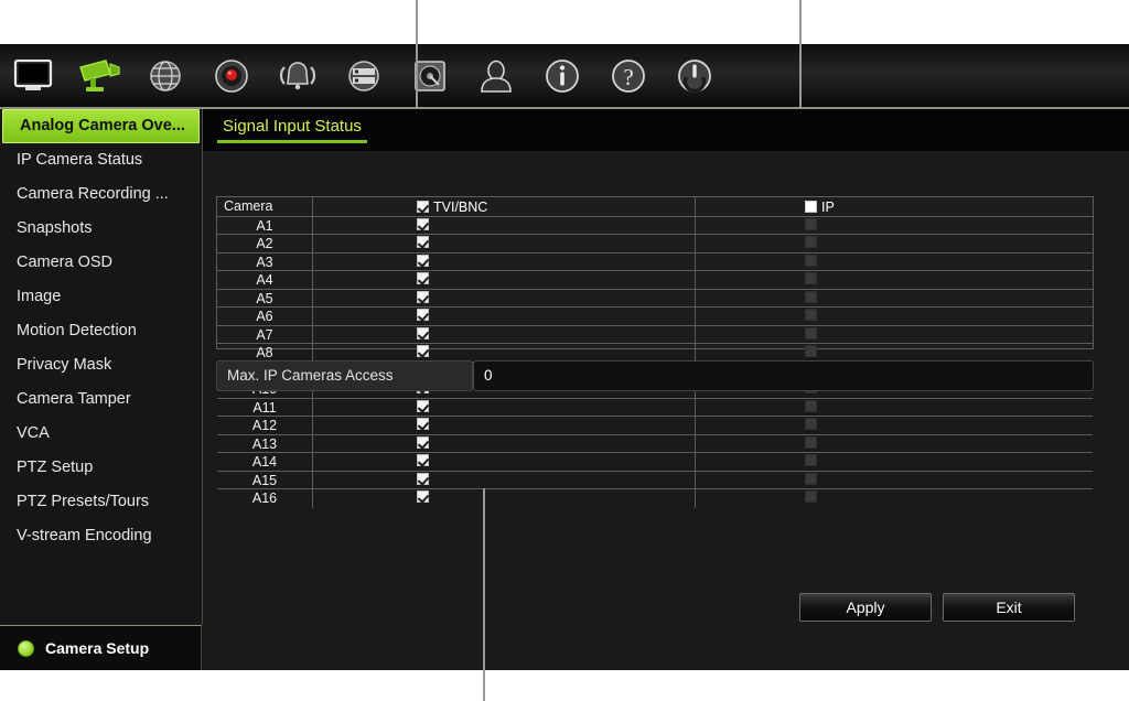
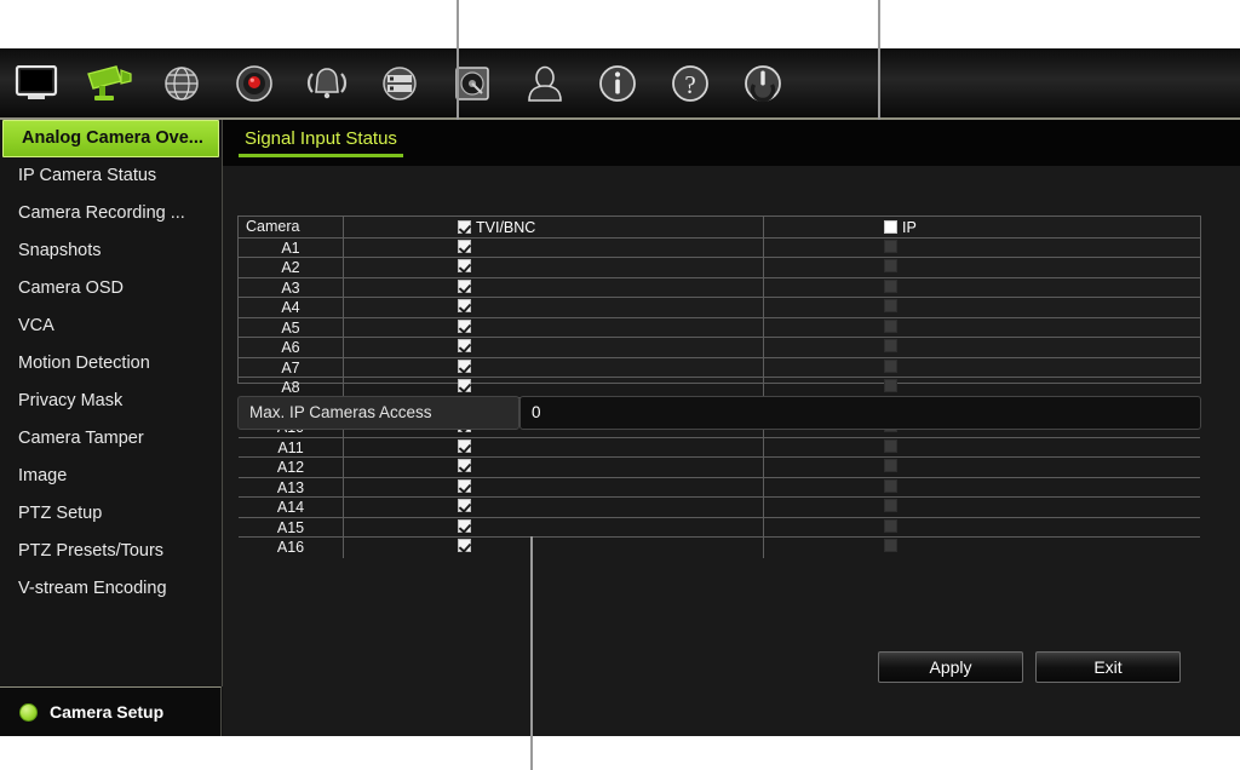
  ?
  Analog Camera Ove...
  IP Camera Status
  Camera Recording ...
  Snapshots
  Camera OSD
- Image
+ VCA
  Motion Detection
  Privacy Mask
  Camera Tamper
- VCA
+ Image
  PTZ Setup
  PTZ Presets/Tours
  V-stream Encoding
  Camera Setup
  Signal Input Status
  Camera
  TVI/BNC
  IP
  A1
  A2
  A3
  A4
  A5
  A6
  A7
  A8
  A11
  A12
  A13
  A14
  A15
  A16
  Max. IP Cameras Access
  0
  Apply
  Exit
